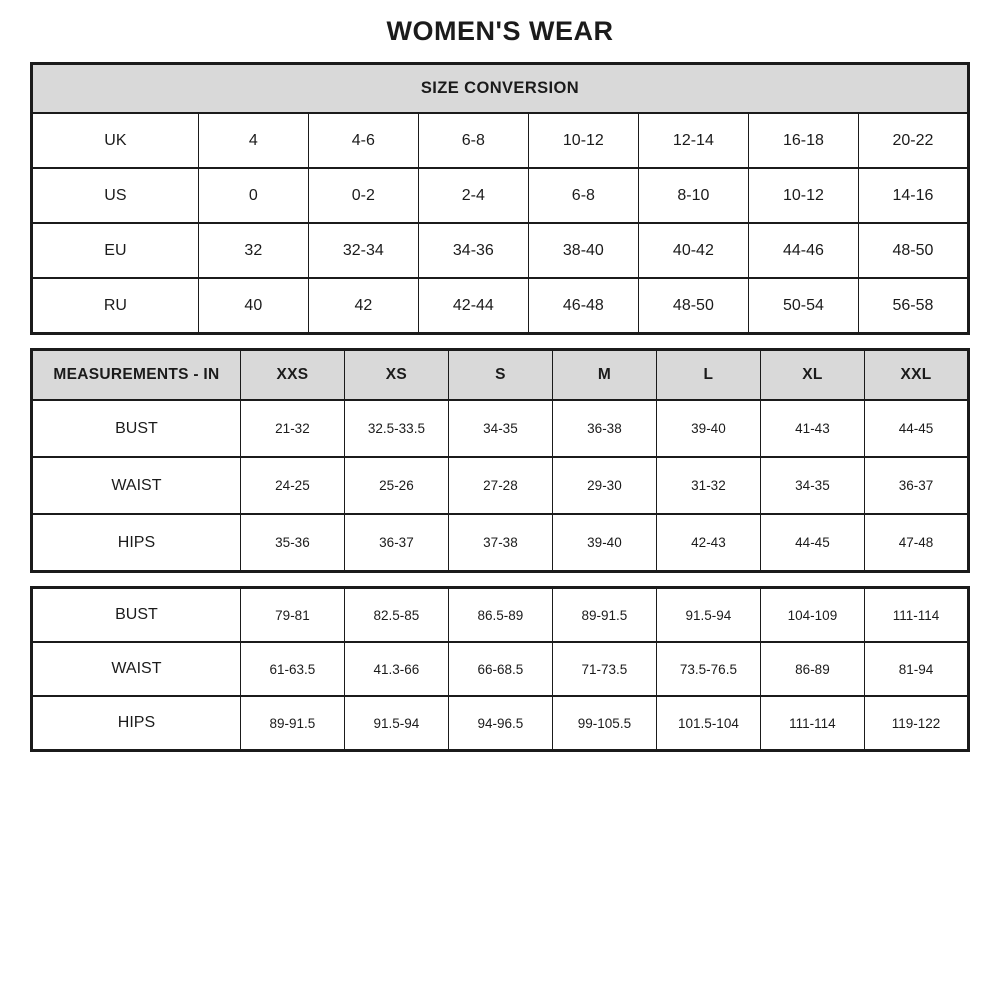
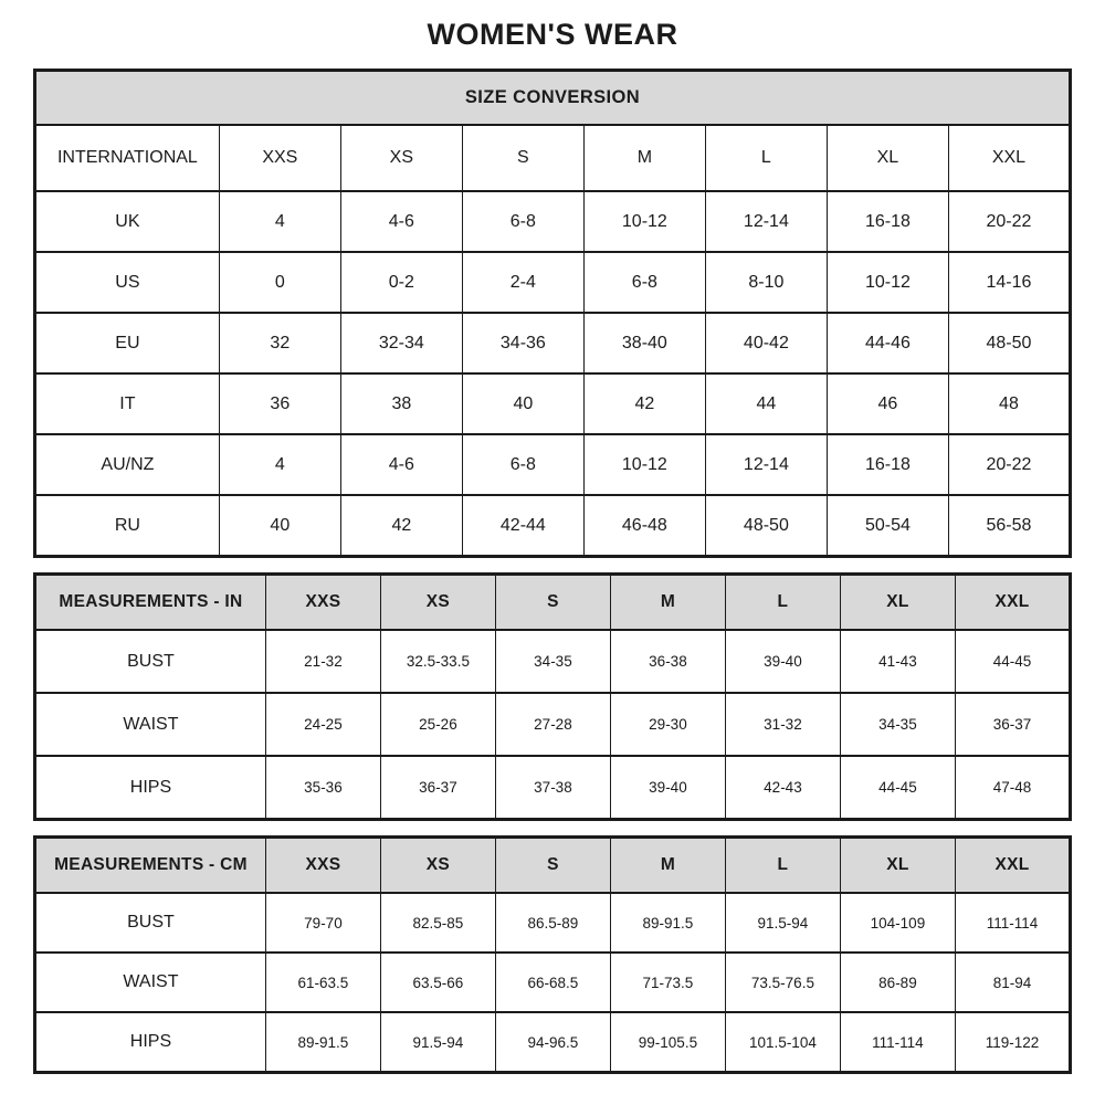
  WOMEN'S WEAR
  SIZE CONVERSION
+ INTERNATIONAL	XXS	XS	S	M	L	XL	XXL
  UK	4	4-6	6-8	10-12	12-14	16-18	20-22
  US	0	0-2	2-4	6-8	8-10	10-12	14-16
  EU	32	32-34	34-36	38-40	40-42	44-46	48-50
+ IT	36	38	40	42	44	46	48
+ AU/NZ	4	4-6	6-8	10-12	12-14	16-18	20-22
  RU	40	42	42-44	46-48	48-50	50-54	56-58
  MEASUREMENTS - IN	XXS	XS	S	M	L	XL	XXL
  BUST	21-32	32.5-33.5	34-35	36-38	39-40	41-43	44-45
  WAIST	24-25	25-26	27-28	29-30	31-32	34-35	36-37
  HIPS	35-36	36-37	37-38	39-40	42-43	44-45	47-48
+ MEASUREMENTS - CM	XXS	XS	S	M	L	XL	XXL
- BUST	79-81	82.5-85	86.5-89	89-91.5	91.5-94	104-109	111-114
+ BUST	79-70	82.5-85	86.5-89	89-91.5	91.5-94	104-109	111-114
- WAIST	61-63.5	41.3-66	66-68.5	71-73.5	73.5-76.5	86-89	81-94
+ WAIST	61-63.5	63.5-66	66-68.5	71-73.5	73.5-76.5	86-89	81-94
  HIPS	89-91.5	91.5-94	94-96.5	99-105.5	101.5-104	111-114	119-122
